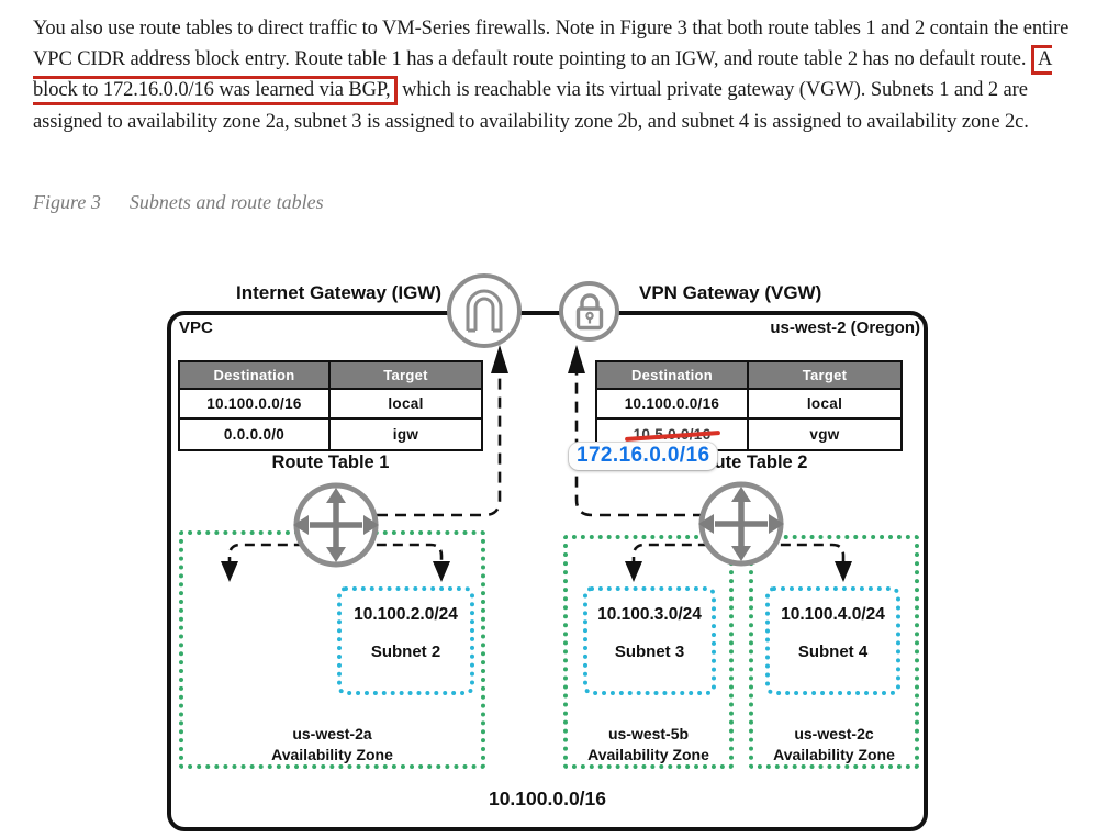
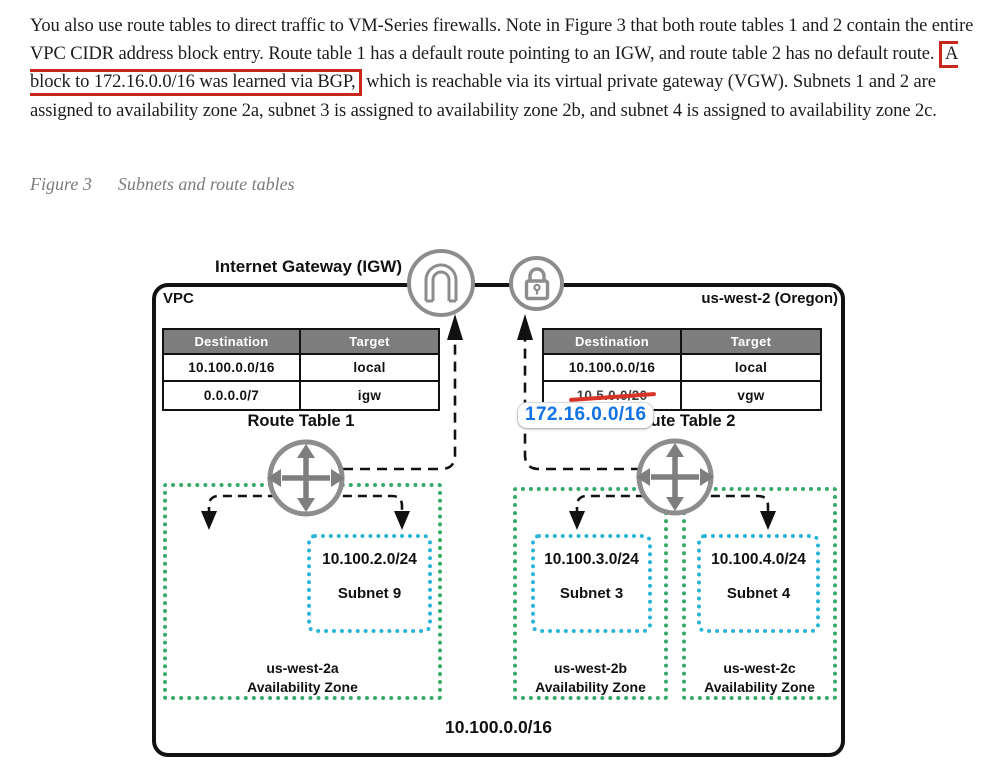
  You also use route tables to direct traffic to VM-Series firewalls. Note in Figure 3 that both route tables 1 and 2 contain the entire VPC CIDR address block entry. Route table 1 has a default route pointing to an IGW, and route table 2 has no default route. A block to 172.16.0.0/16 was learned via BGP, which is reachable via its virtual private gateway (VGW). Subnets 1 and 2 are assigned to availability zone 2a, subnet 3 is assigned to availability zone 2b, and subnet 4 is assigned to availability zone 2c.
  Figure 3 Subnets and route tables
  VPC
  us-west-2 (Oregon)
  10.100.0.0/16
  Internet Gateway (IGW)
- VPN Gateway (VGW)
  Destination
  Target
  10.100.0.0/16
  local
- 0.0.0.0/0
+ 0.0.0.0/7
  igw
  Route Table 1
  Destination
  Target
  10.100.0.0/16
  local
- 10.5.0.0/16
+ 10.5.0.0/20
  vgw
  ute Table 2
  172.16.0.0/16
  us-west-2a
  Availability Zone
- us-west-5b
+ us-west-2b
  Availability Zone
  us-west-2c
  Availability Zone
  10.100.2.0/24
- Subnet 2
+ Subnet 9
  10.100.3.0/24
  Subnet 3
  10.100.4.0/24
  Subnet 4
